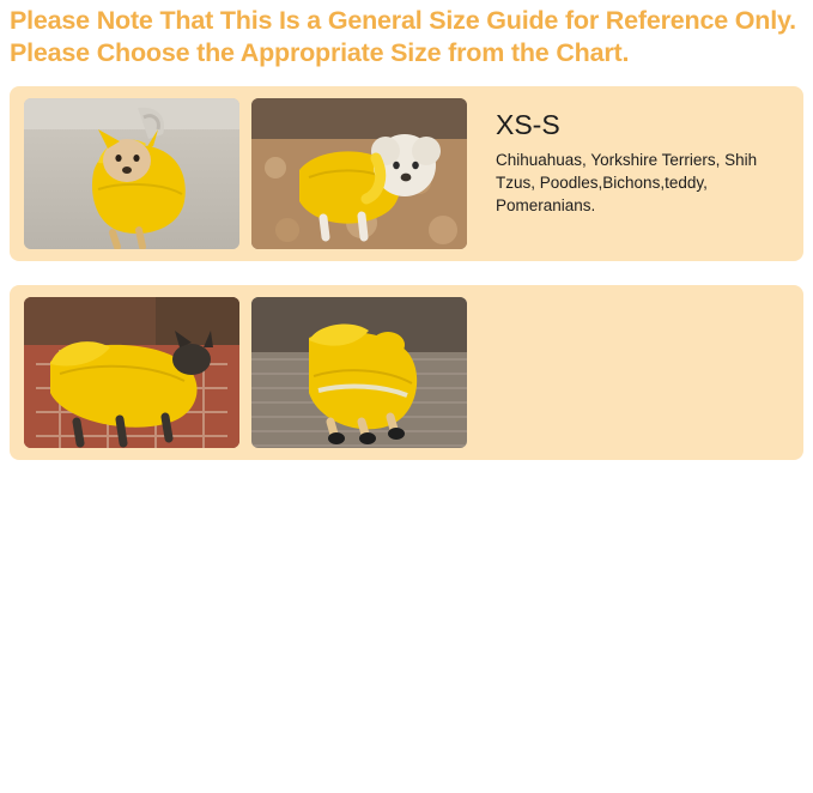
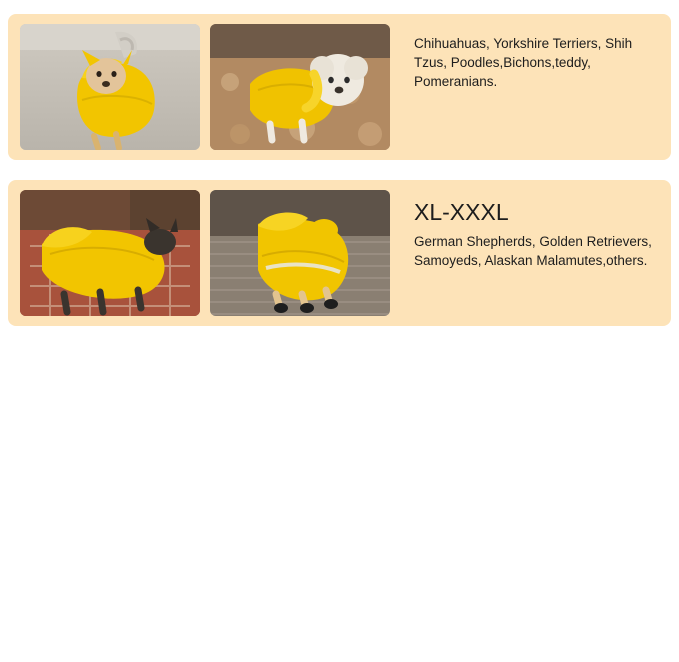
- Please Note That This Is a General Size Guide for Reference Only. Please Choose the Appropriate Size from the Chart.
- XS-S
  Chihuahuas, Yorkshire Terriers, Shih Tzus, Poodles,Bichons,teddy, Pomeranians.
+ XL-XXXL
+ German Shepherds, Golden Retrievers, Samoyeds, Alaskan Malamutes,others.
